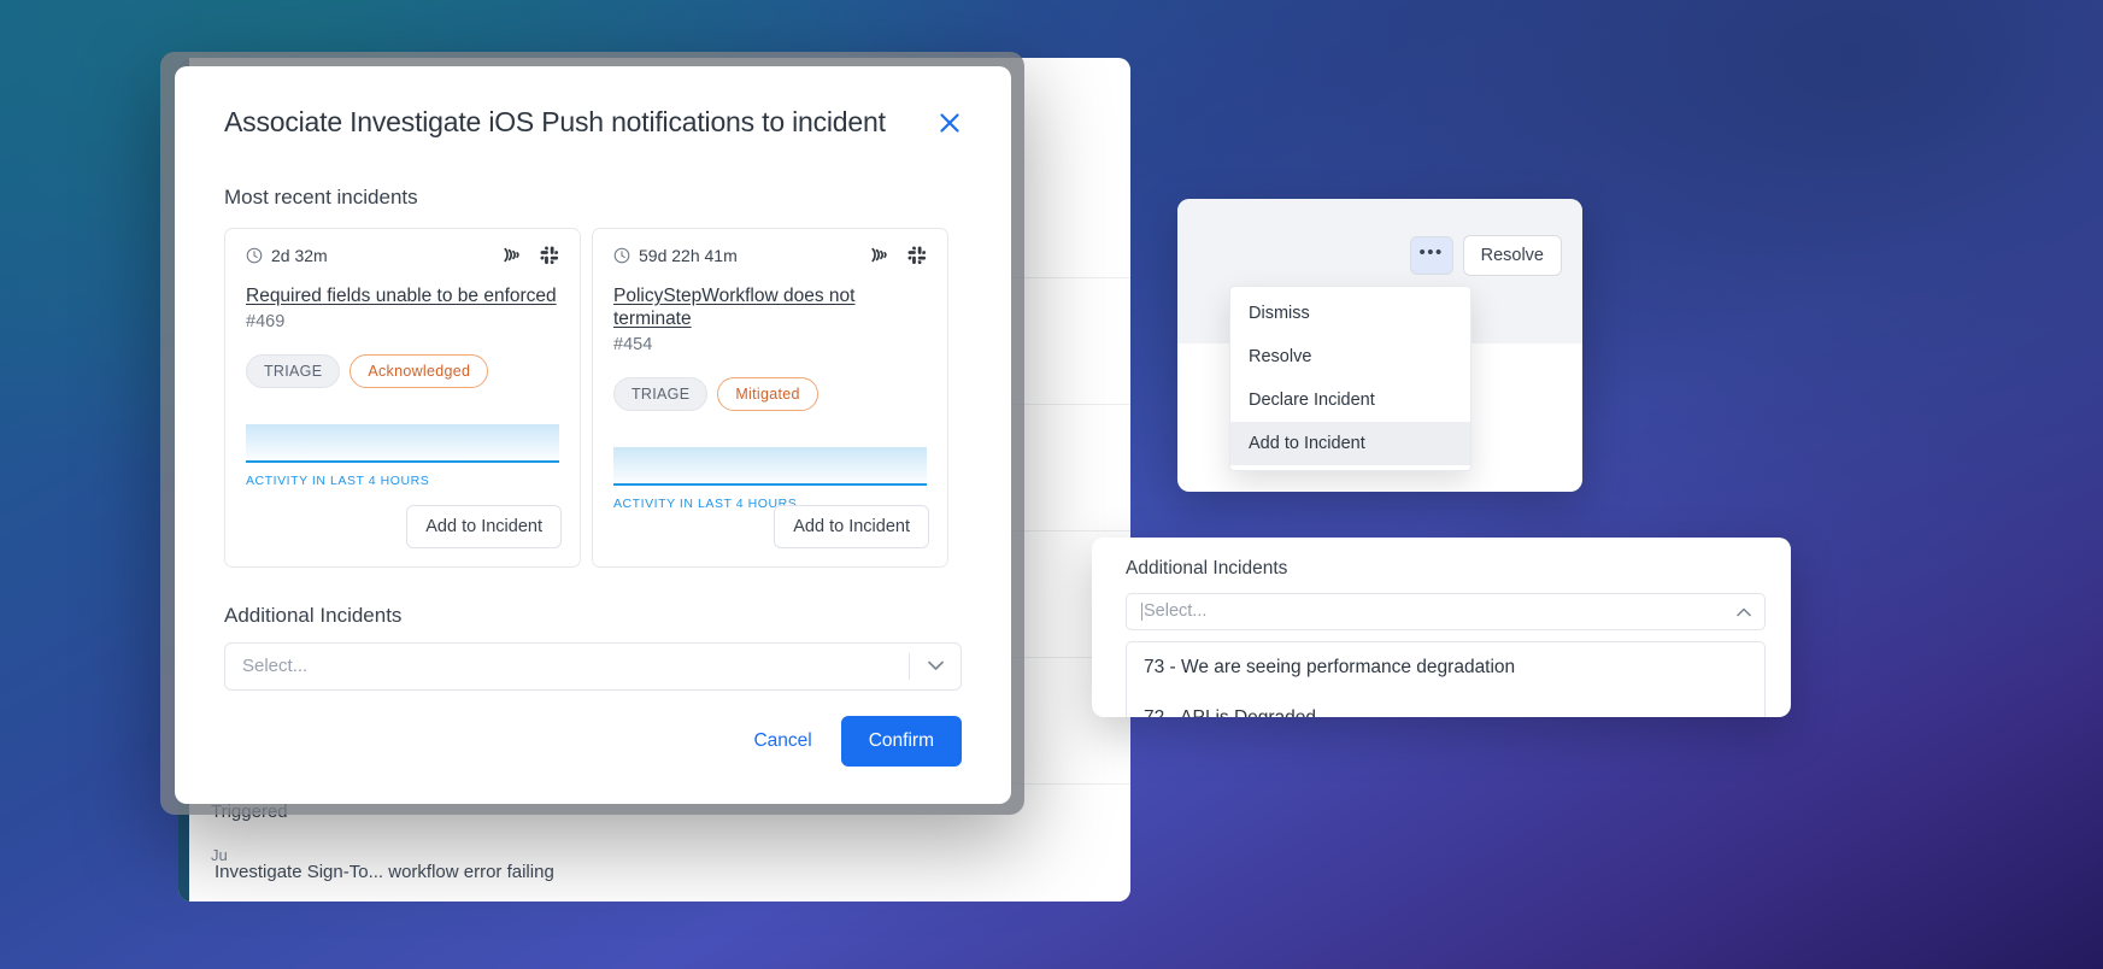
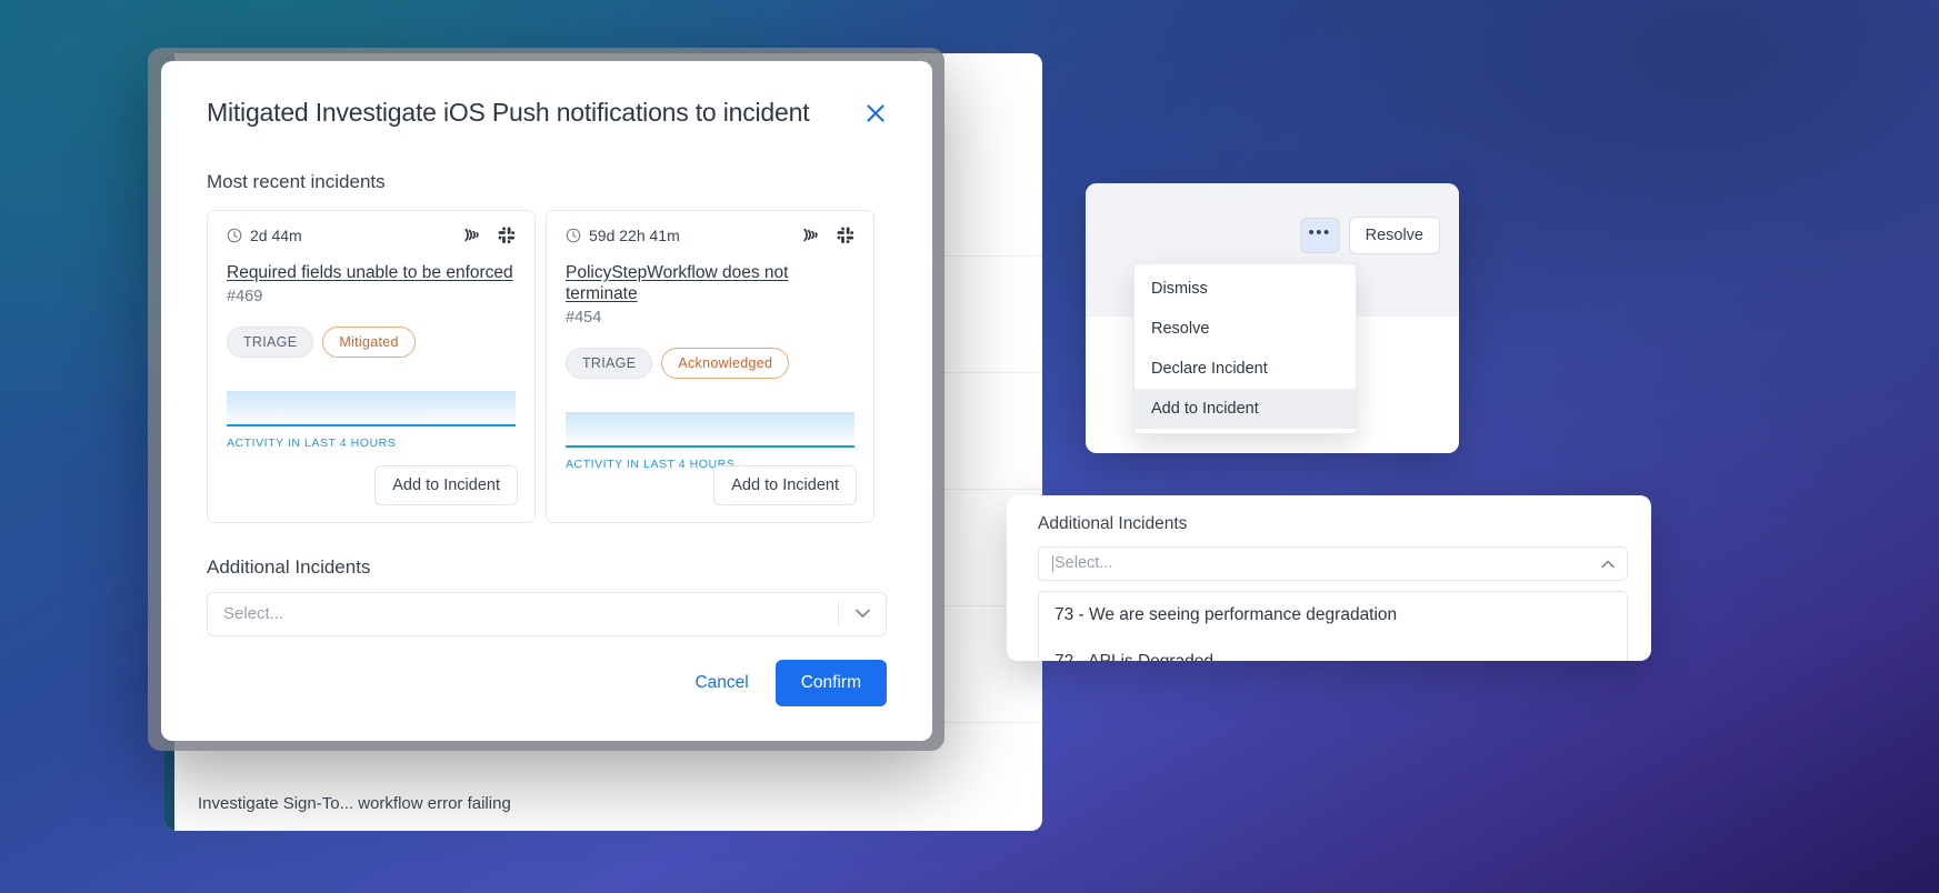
- Triggered
- Ju
  Investigate Sign-To... workflow error failing
- Associate Investigate iOS Push notifications to incident
+ Mitigated Investigate iOS Push notifications to incident
  Most recent incidents
- 2d 32m
+ 2d 44m
  Required fields unable to be enforced
  #469
  TRIAGE
- Acknowledged
+ Mitigated
  ACTIVITY IN LAST 4 HOURS
  Add to Incident
  59d 22h 41m
  PolicyStepWorkflow does not terminate
  #454
  TRIAGE
- Mitigated
+ Acknowledged
  ACTIVITY IN LAST 4 HOU
  Add to Incident
  Additional Incidents
  Select...
  Cancel
  Confirm
  •••
  Resolve
  Dismiss
  Resolve
  Declare Incident
  Add to Incident
  Additional Incidents
  Select...
  73 - We are seeing performance degradation
